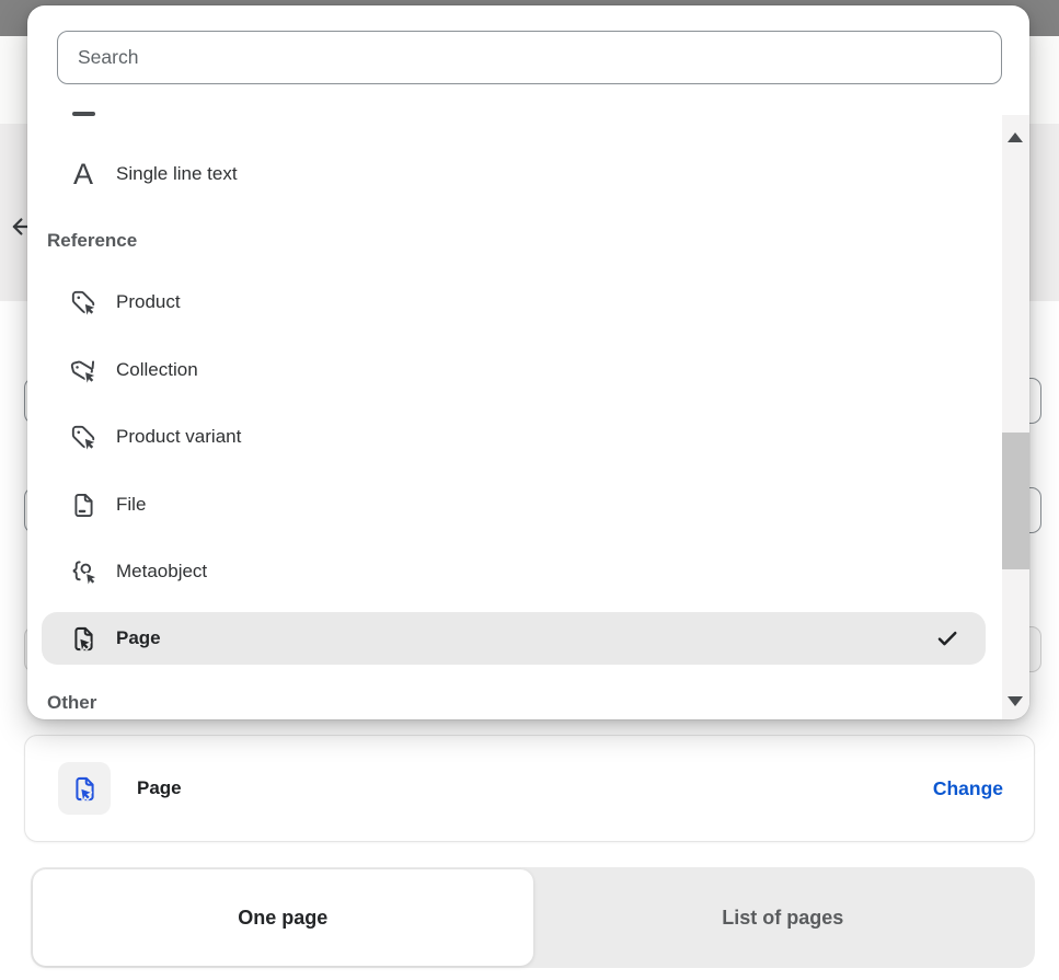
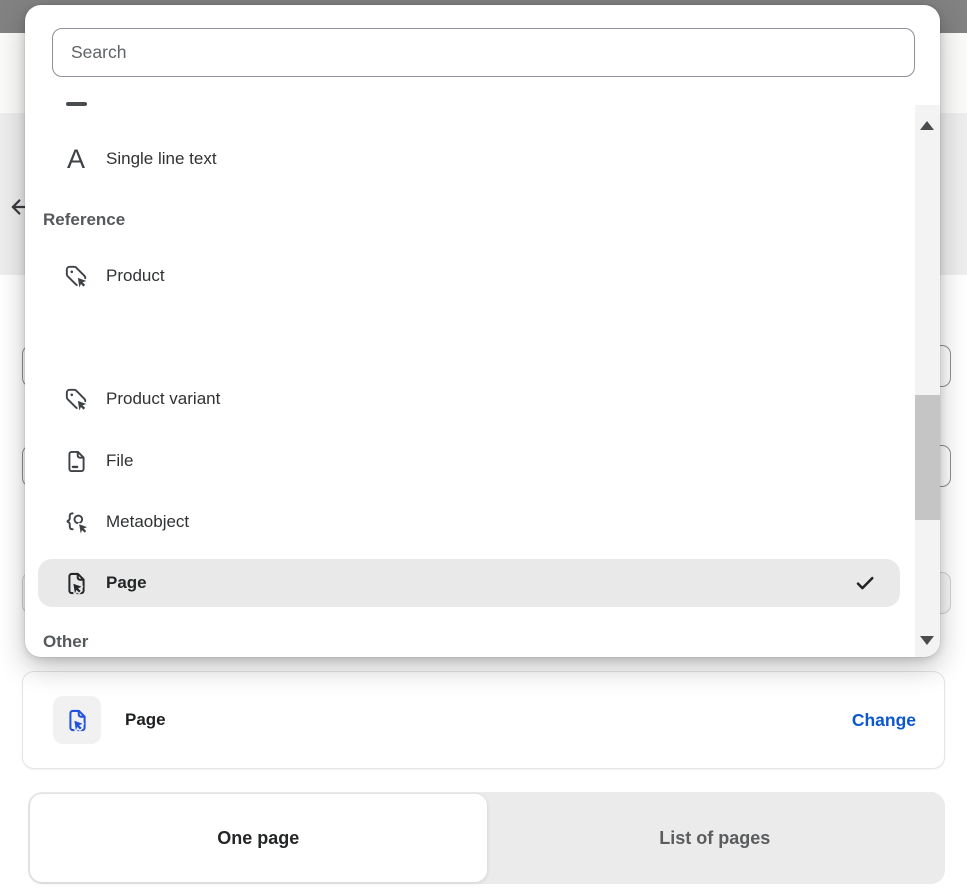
  Page
  Change
  One page
  List of pages
  Search
  A
  Single line text
  Reference
  Product
- Collection
  Product variant
  File
  Metaobject
  Page
  Other
